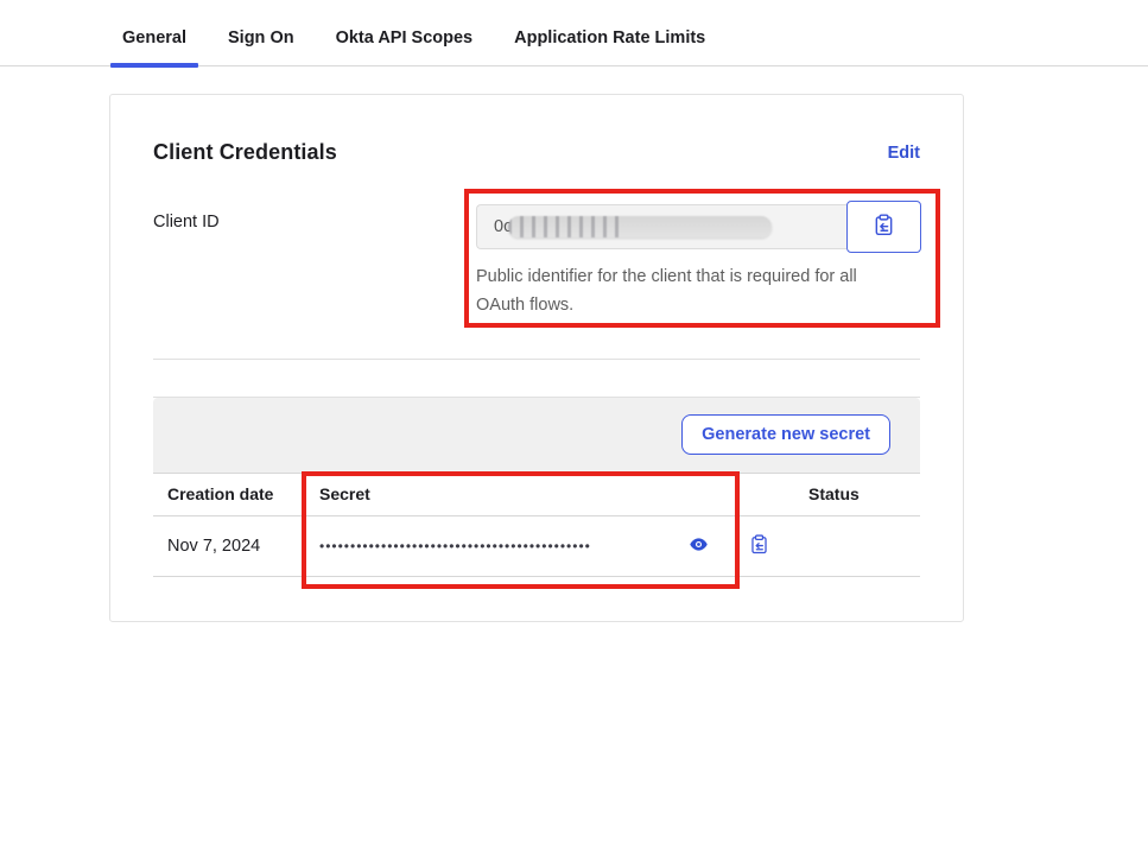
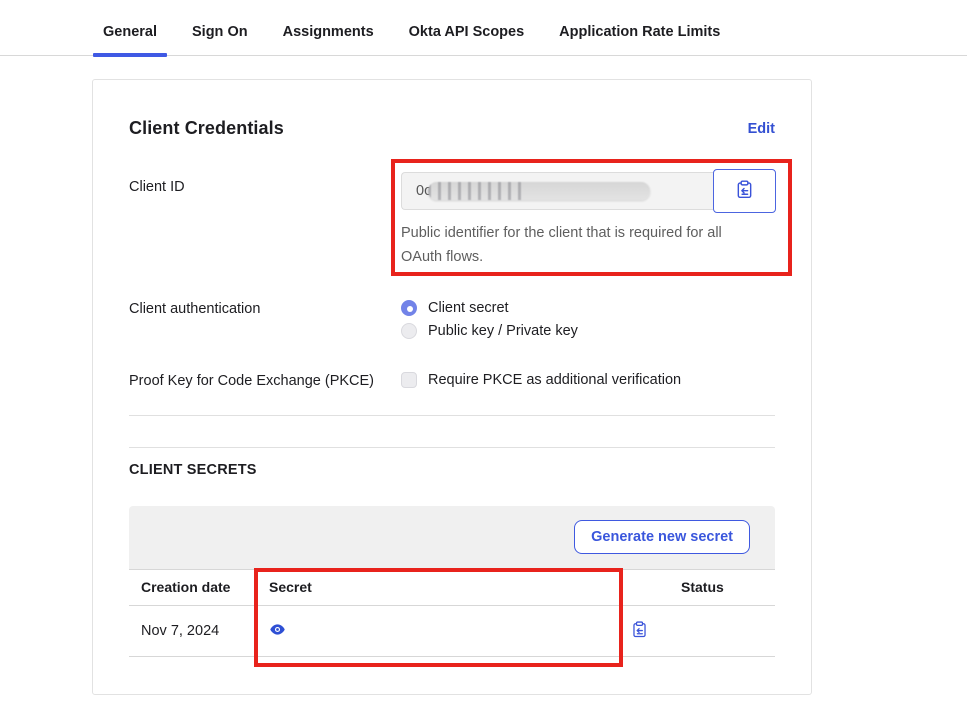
  General
  Sign On
+ Assignments
  Okta API Scopes
  Application Rate Limits
  Client Credentials
  Edit
  Client ID
  Public identifier for the client that is required for all OAuth flows.
+ Client authentication
+ Client secret
+ Public key / Private key
+ Proof Key for Code Exchange (PKCE)
+ Require PKCE as additional verification
+ CLIENT SECRETS
  Generate new secret
  Creation date
  Secret
  Status
  Nov 7, 2024
- ••••••••••••••••••••••••••••••••••••••••••••
